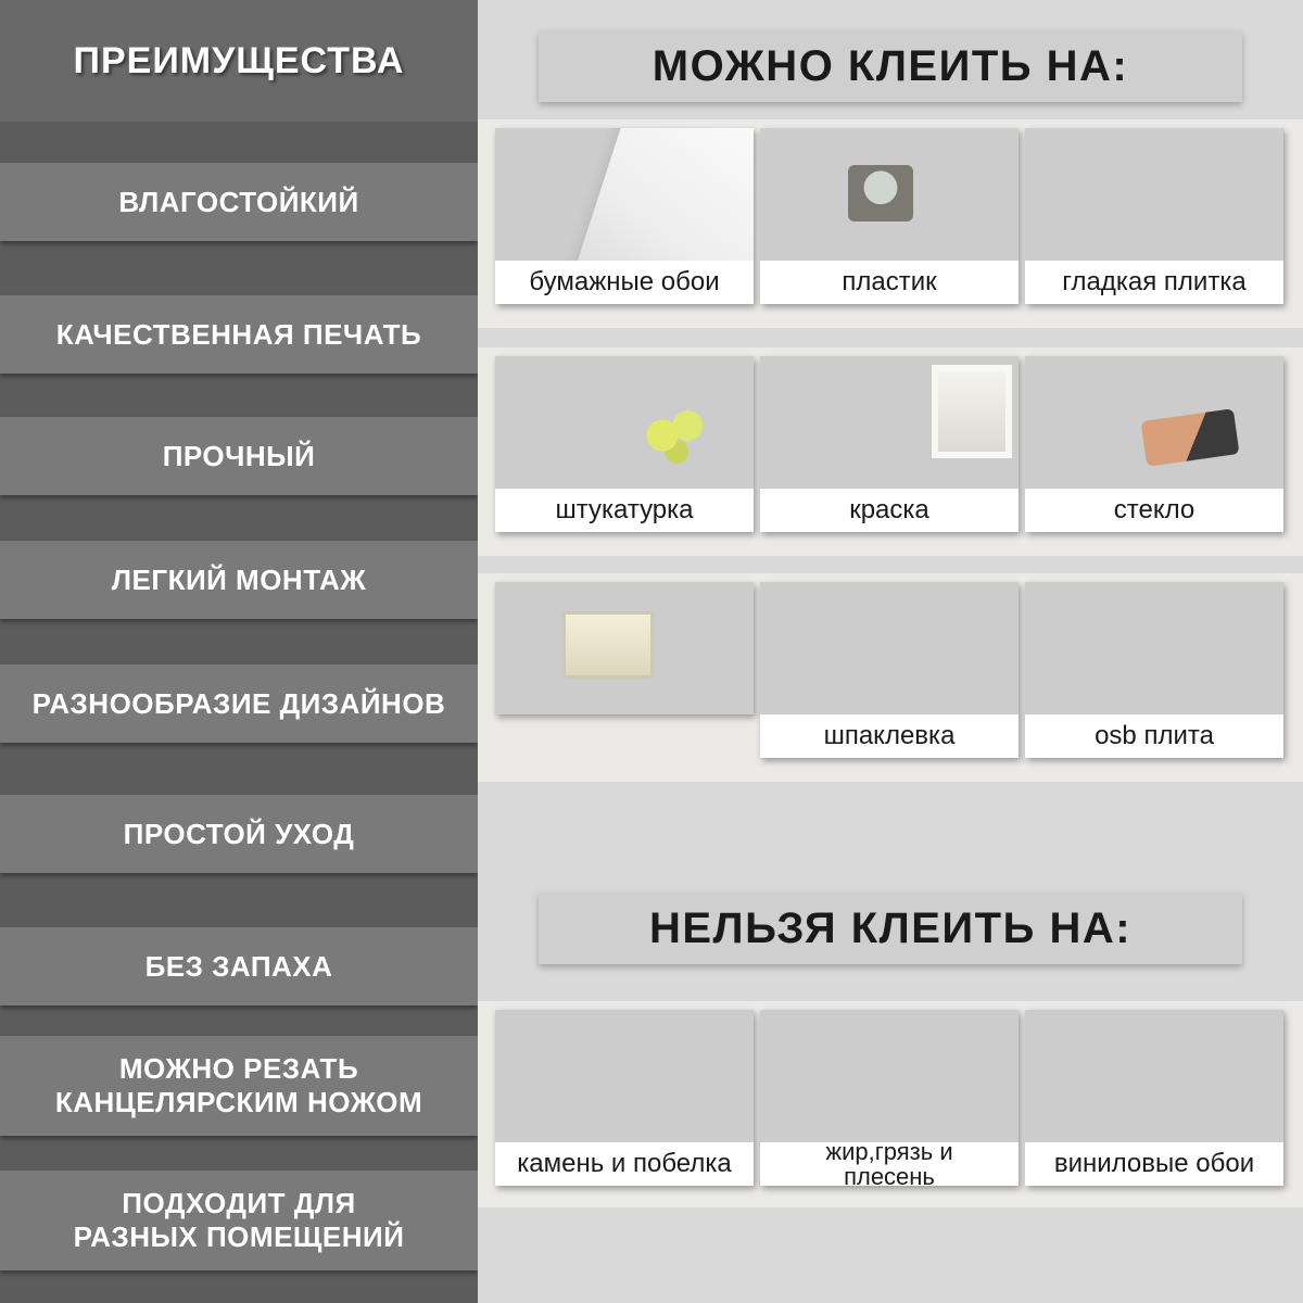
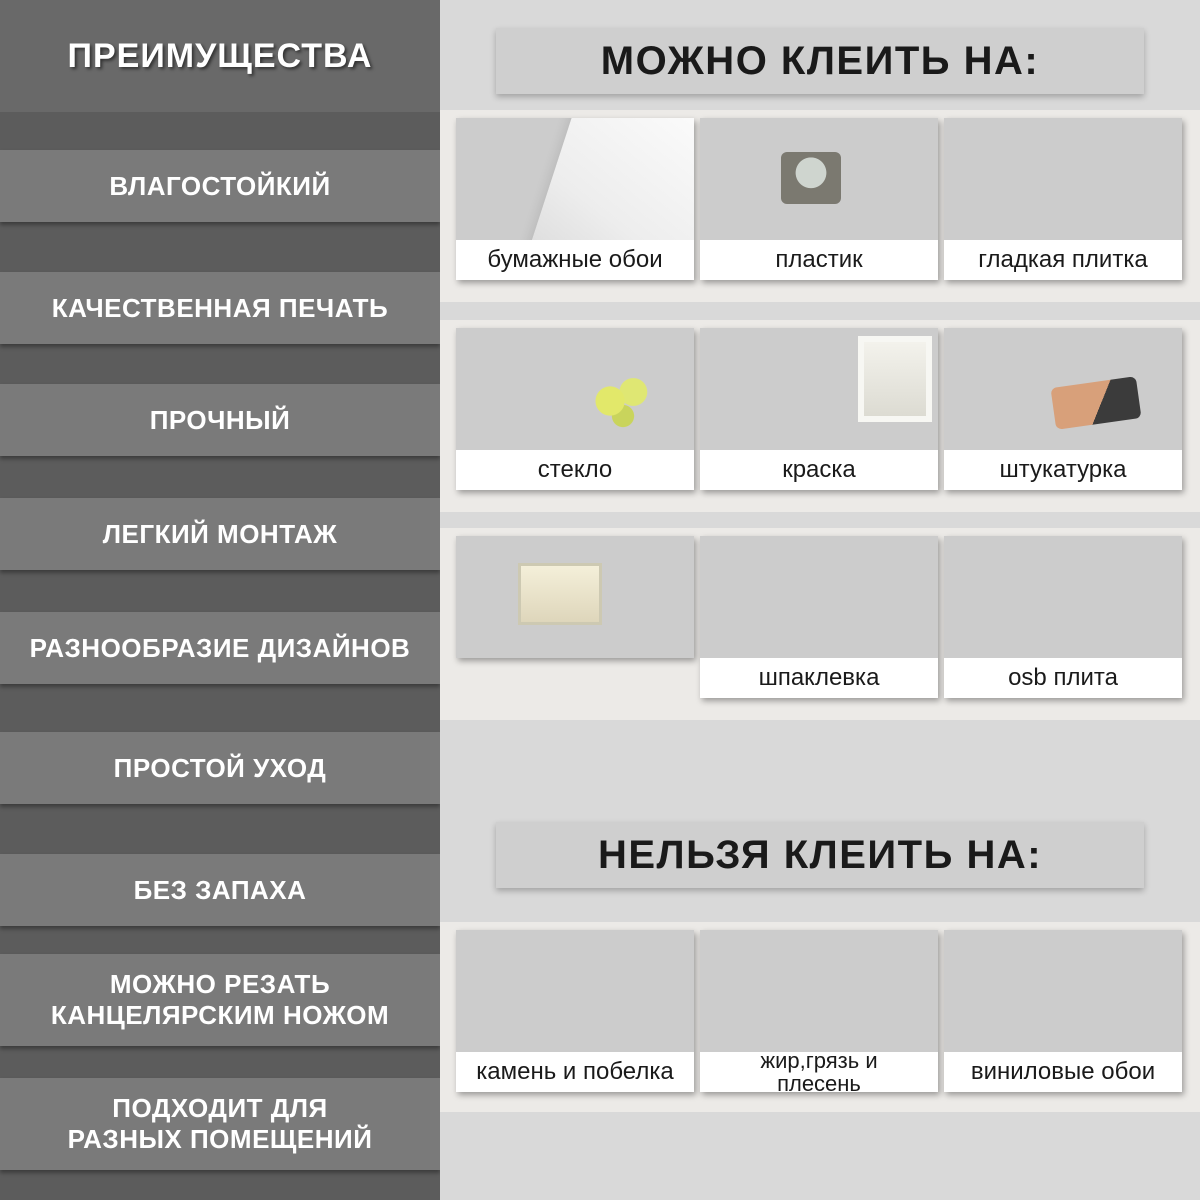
  ПРЕИМУЩЕСТВА
  ВЛАГОСТОЙКИЙ
  КАЧЕСТВЕННАЯ ПЕЧАТЬ
  ПРОЧНЫЙ
  ЛЕГКИЙ МОНТАЖ
  РАЗНООБРАЗИЕ ДИЗАЙНОВ
  ПРОСТОЙ УХОД
  БЕЗ ЗАПАХА
  МОЖНО РЕЗАТЬ
  КАНЦЕЛЯРСКИМ НОЖОМ
  ПОДХОДИТ ДЛЯ
  РАЗНЫХ ПОМЕЩЕНИЙ
  МОЖНО КЛЕИТЬ НА:
  НЕЛЬЗЯ КЛЕИТЬ НА:
  бумажные обои
  пластик
  гладкая плитка
- штукатурка
+ стекло
  краска
- стекло
+ штукатурка
  шпаклевка
  osb плита
  камень и побелка
  жир,грязь и
  плесень
  виниловые обои
